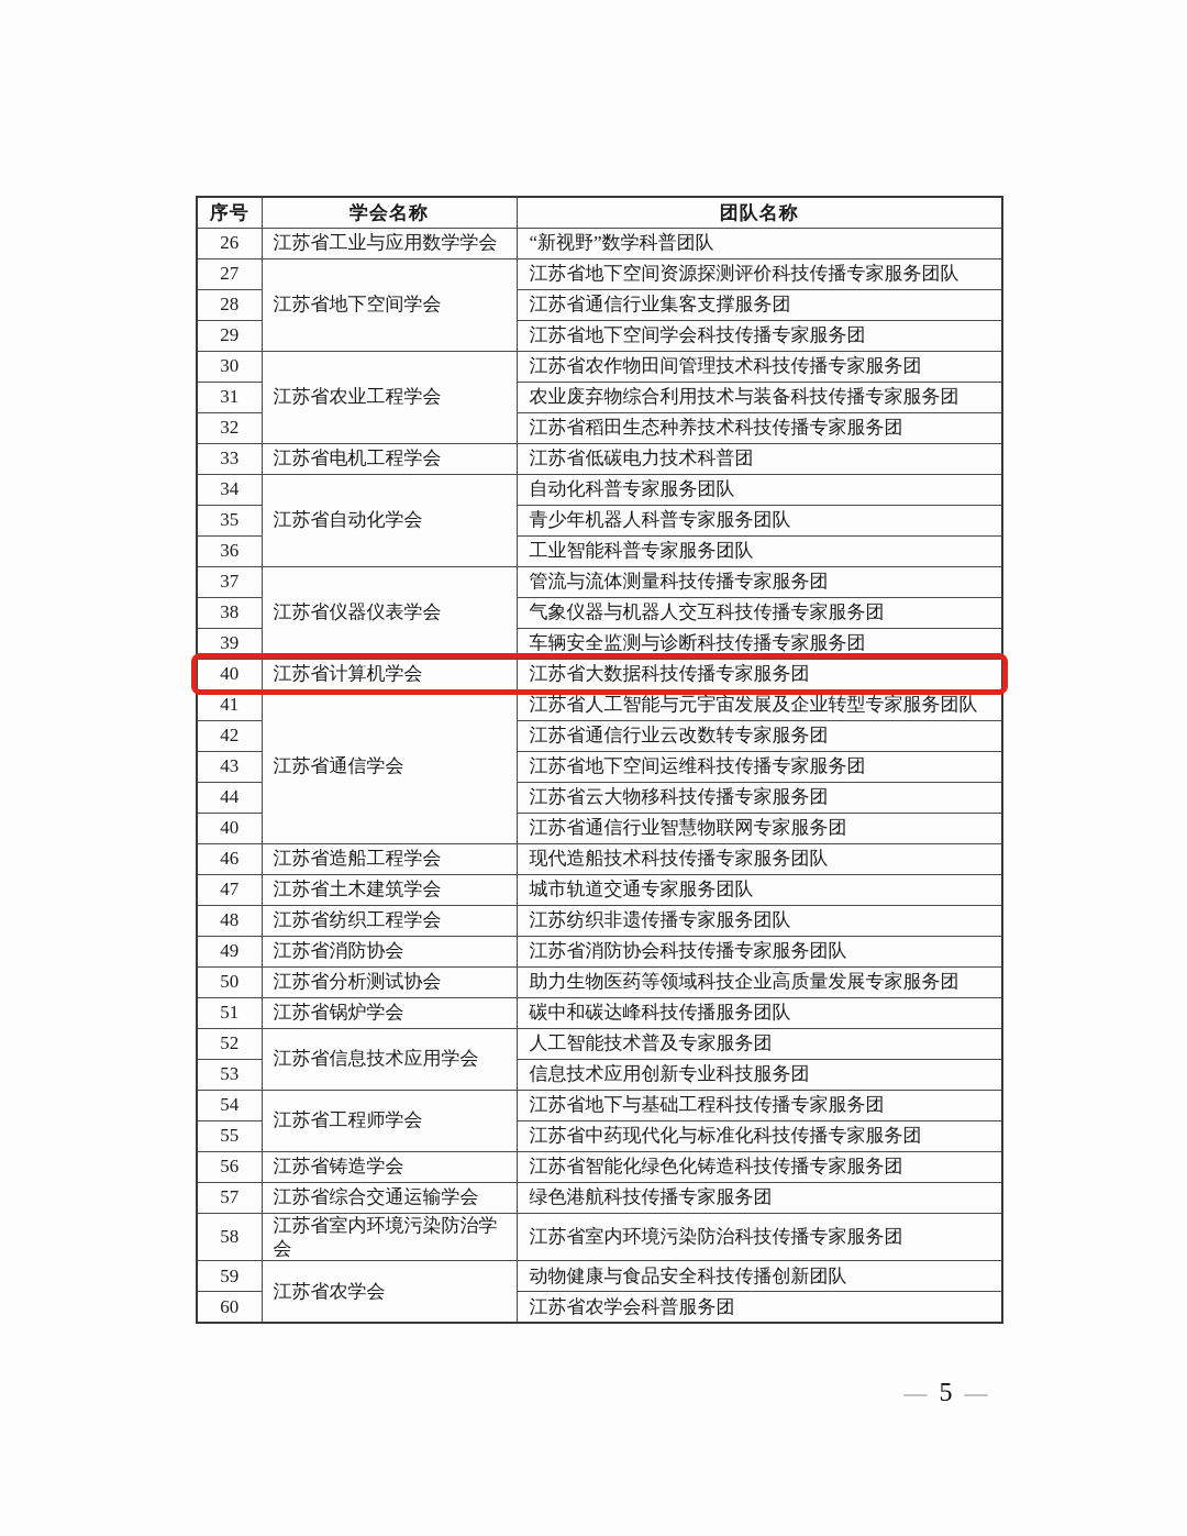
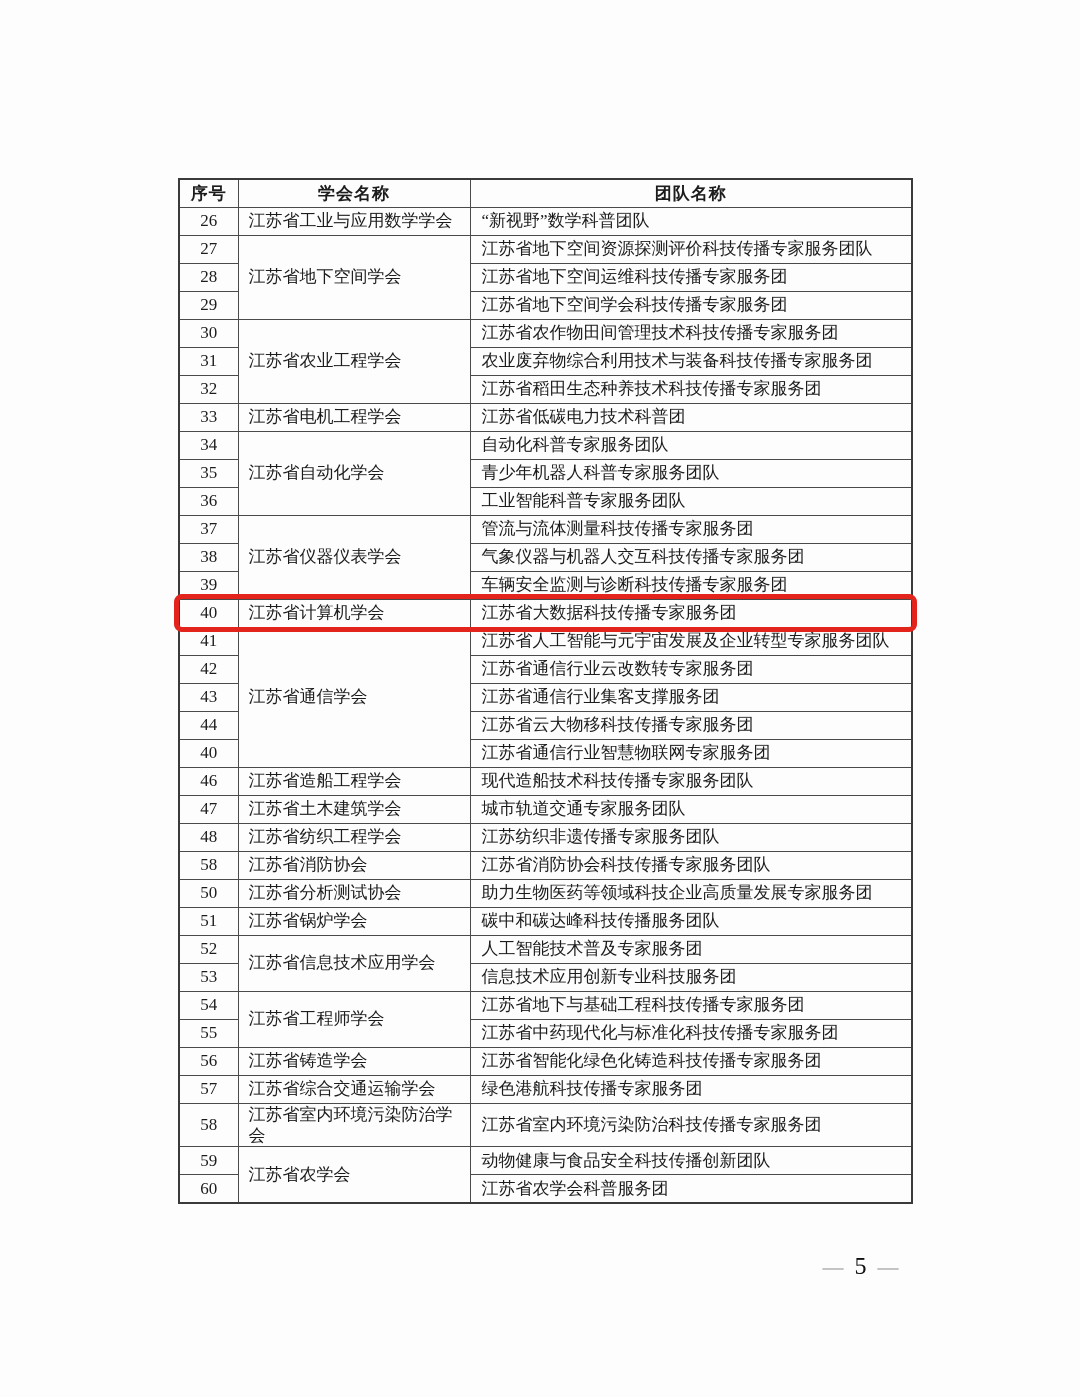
  序号	学会名称	团队名称
  26	江苏省工业与应用数学学会	“新视野”数学科普团队
  27	江苏省地下空间学会	江苏省地下空间资源探测评价科技传播专家服务团队
- 28	江苏省通信行业集客支撑服务团
+ 28	江苏省地下空间运维科技传播专家服务团
  29	江苏省地下空间学会科技传播专家服务团
  30	江苏省农业工程学会	江苏省农作物田间管理技术科技传播专家服务团
  31	农业废弃物综合利用技术与装备科技传播专家服务团
  32	江苏省稻田生态种养技术科技传播专家服务团
  33	江苏省电机工程学会	江苏省低碳电力技术科普团
  34	江苏省自动化学会	自动化科普专家服务团队
  35	青少年机器人科普专家服务团队
  36	工业智能科普专家服务团队
  37	江苏省仪器仪表学会	管流与流体测量科技传播专家服务团
  38	气象仪器与机器人交互科技传播专家服务团
  39	车辆安全监测与诊断科技传播专家服务团
  40	江苏省计算机学会	江苏省大数据科技传播专家服务团
  41	江苏省通信学会	江苏省人工智能与元宇宙发展及企业转型专家服务团队
  42	江苏省通信行业云改数转专家服务团
- 43	江苏省地下空间运维科技传播专家服务团
+ 43	江苏省通信行业集客支撑服务团
  44	江苏省云大物移科技传播专家服务团
  40	江苏省通信行业智慧物联网专家服务团
  46	江苏省造船工程学会	现代造船技术科技传播专家服务团队
  47	江苏省土木建筑学会	城市轨道交通专家服务团队
  48	江苏省纺织工程学会	江苏纺织非遗传播专家服务团队
- 49	江苏省消防协会	江苏省消防协会科技传播专家服务团队
+ 58	江苏省消防协会	江苏省消防协会科技传播专家服务团队
  50	江苏省分析测试协会	助力生物医药等领域科技企业高质量发展专家服务团
  51	江苏省锅炉学会	碳中和碳达峰科技传播服务团队
  52	江苏省信息技术应用学会	人工智能技术普及专家服务团
  53	信息技术应用创新专业科技服务团
  54	江苏省工程师学会	江苏省地下与基础工程科技传播专家服务团
  55	江苏省中药现代化与标准化科技传播专家服务团
  56	江苏省铸造学会	江苏省智能化绿色化铸造科技传播专家服务团
  57	江苏省综合交通运输学会	绿色港航科技传播专家服务团
  58	江苏省室内环境污染防治学会	江苏省室内环境污染防治科技传播专家服务团
  59	江苏省农学会	动物健康与食品安全科技传播创新团队
  60	江苏省农学会科普服务团
  —
  5
  —
